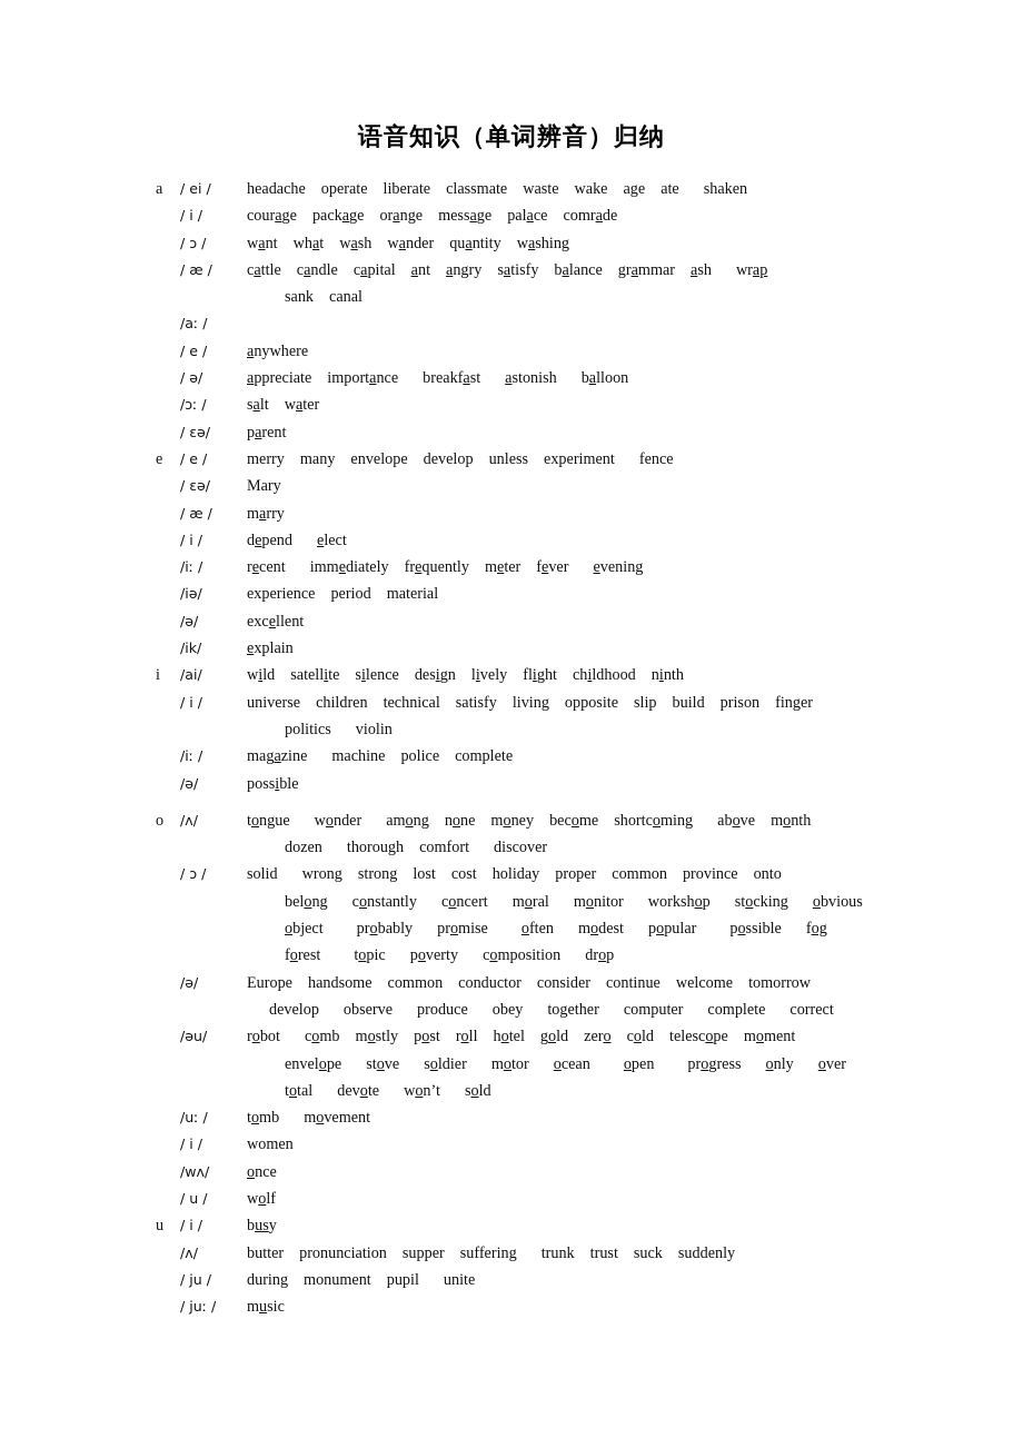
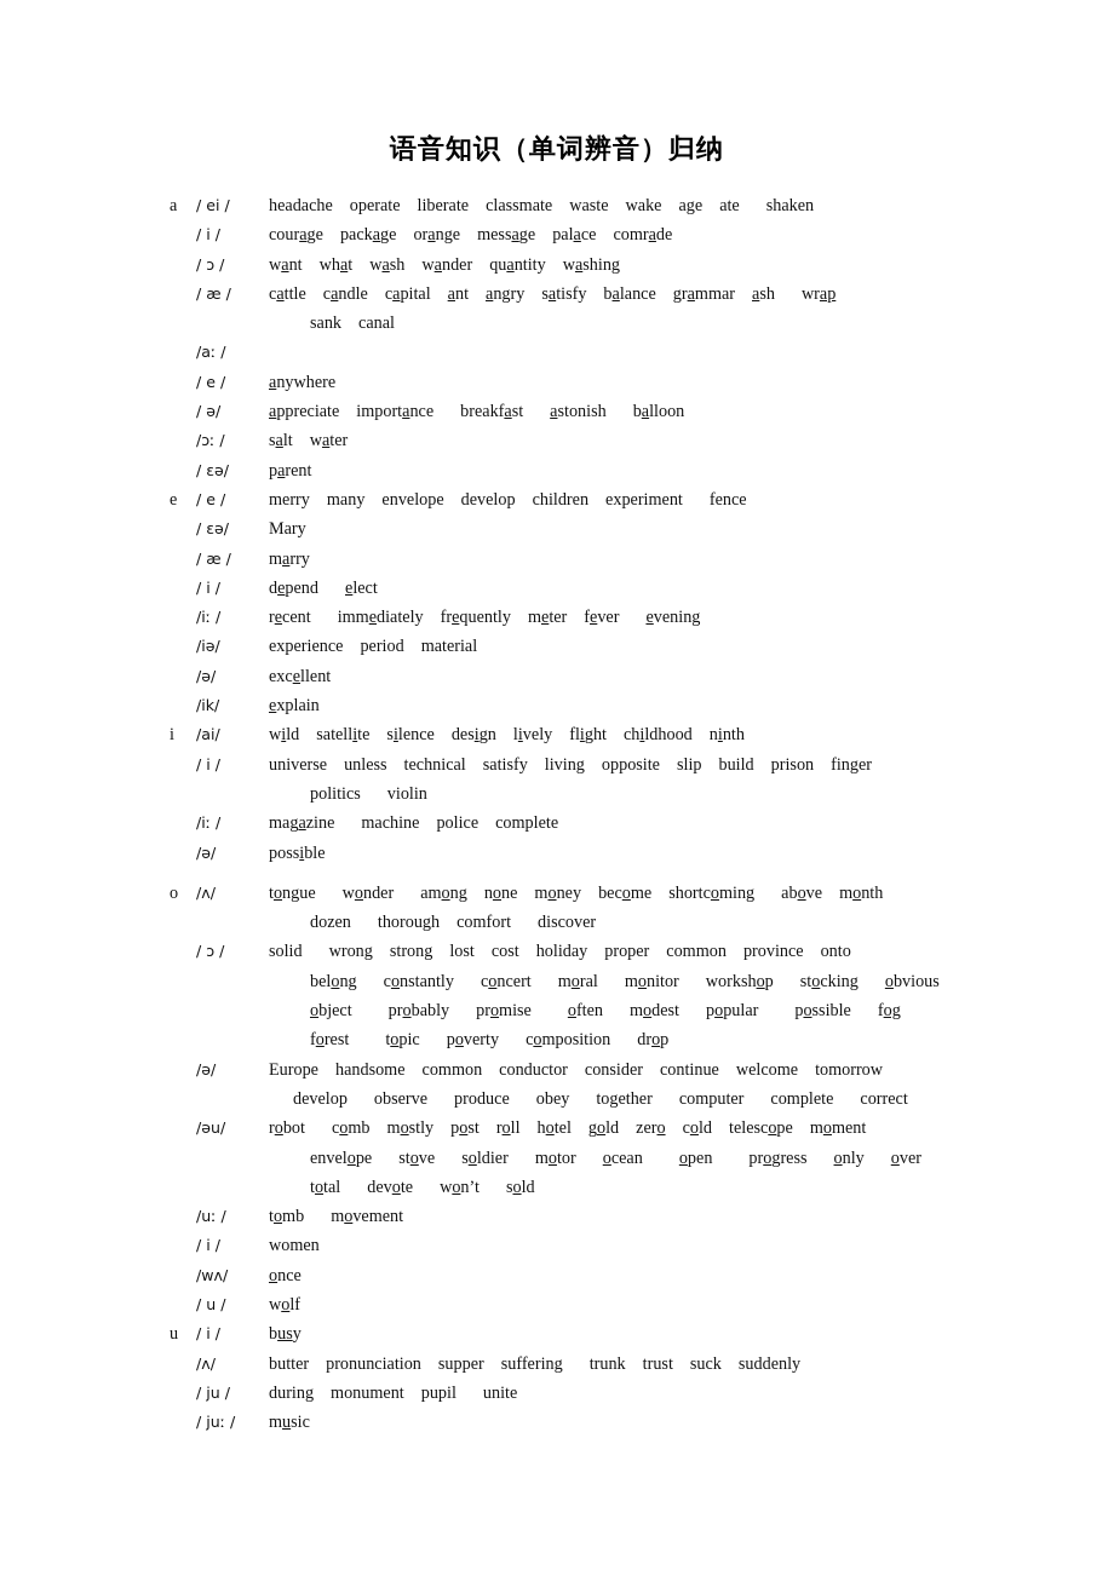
  语音知识（单词辨音）归纳
  a
  / ei /
  headache
  operate
  liberate
  classmate
  waste
  wake
  age
  ate
  shaken
  / i /
  courage
  package
  orange
  message
  palace
  comrade
  / ɔ /
  want
  what
  wash
  wander
  quantity
  washing
  / æ /
  cattle
  candle
  capital
  ant
  angry
  satisfy
  balance
  grammar
  ash
  wrap
  sank
  canal
  /aː /
  / e /
  anywhere
  / ə/
  appreciate
  importance
  breakfast
  astonish
  balloon
  /ɔː /
  salt
  water
  / ɛə/
  parent
  e
  / e /
  merry
  many
  envelope
  develop
- unless
+ children
  experiment
  fence
  / ɛə/
  Mary
  / æ /
  marry
  / i /
  depend
  elect
  /iː /
  recent
  immediately
  frequently
  meter
  fever
  evening
  /iə/
  experience
  period
  material
  /ə/
  excellent
  /ik/
  explain
  i
  /ai/
  wild
  satellite
  silence
  design
  lively
  flight
  childhood
  ninth
  / i /
  universe
- children
+ unless
  technical
  satisfy
  living
  opposite
  slip
  build
  prison
  finger
  politics
  violin
  /iː /
  magazine
  machine
  police
  complete
  /ə/
  possible
  o
  /ʌ/
  tongue
  wonder
  among
  none
  money
  become
  shortcoming
  above
  month
  dozen
  thorough
  comfort
  discover
  / ɔ /
  solid
  wrong
  strong
  lost
  cost
  holiday
  proper
  common
  province
  onto
  belong
  constantly
  concert
  moral
  monitor
  workshop
  stocking
  obvious
  object
  probably
  promise
  often
  modest
  popular
  possible
  fog
  forest
  topic
  poverty
  composition
  drop
  /ə/
  Europe
  handsome
  common
  conductor
  consider
  continue
  welcome
  tomorrow
  develop
  observe
  produce
  obey
  together
  computer
  complete
  correct
  /əu/
  robot
  comb
  mostly
  post
  roll
  hotel
  gold
  zero
  cold
  telescope
  moment
  envelope
  stove
  soldier
  motor
  ocean
  open
  progress
  only
  over
  total
  devote
  won’t
  sold
  /uː /
  tomb
  movement
  / i /
  women
  /wʌ/
  once
  / u /
  wolf
  u
  / i /
  busy
  /ʌ/
  butter
  pronunciation
  supper
  suffering
  trunk
  trust
  suck
  suddenly
  / ju /
  during
  monument
  pupil
  unite
  / juː /
  music
